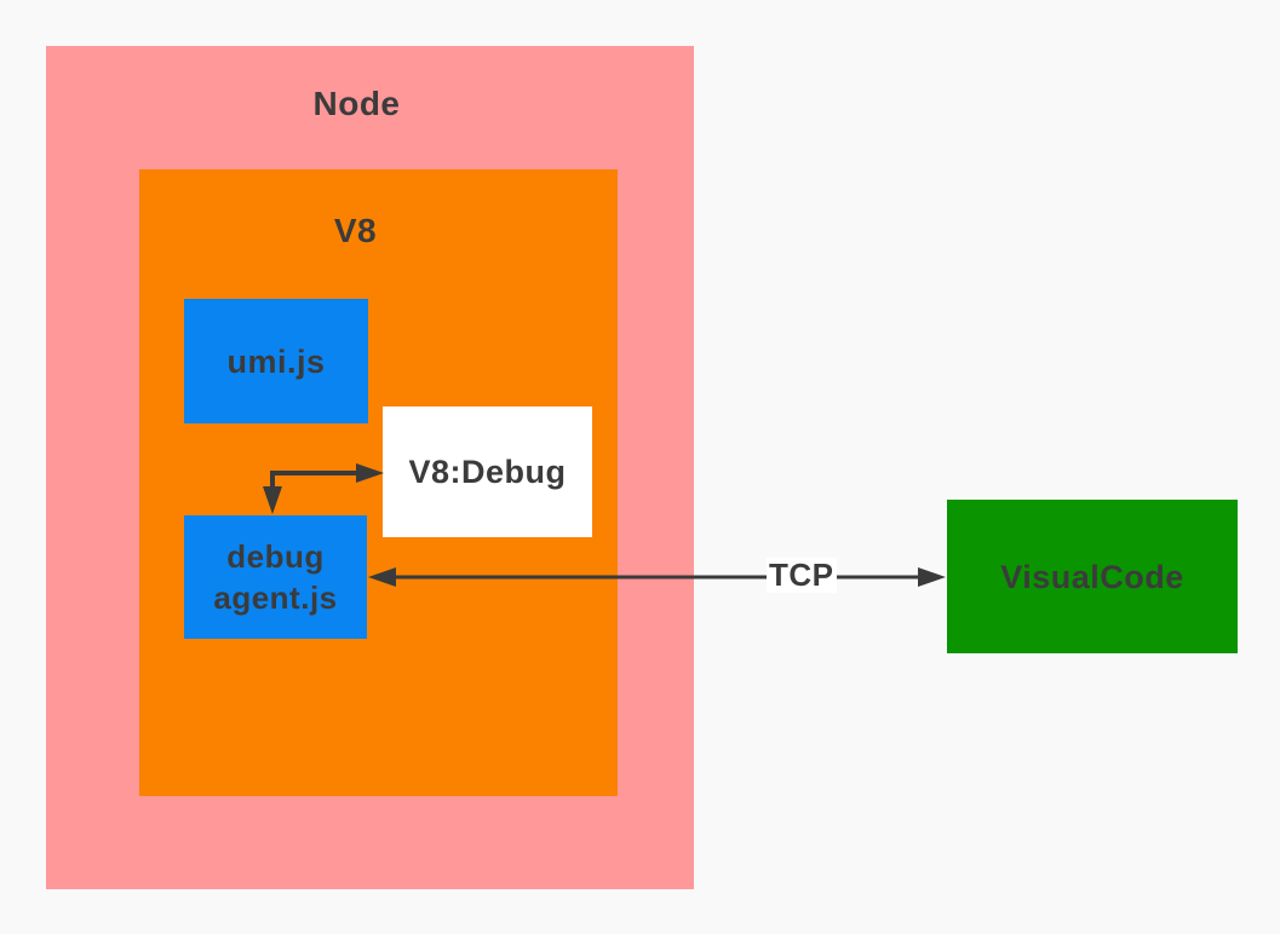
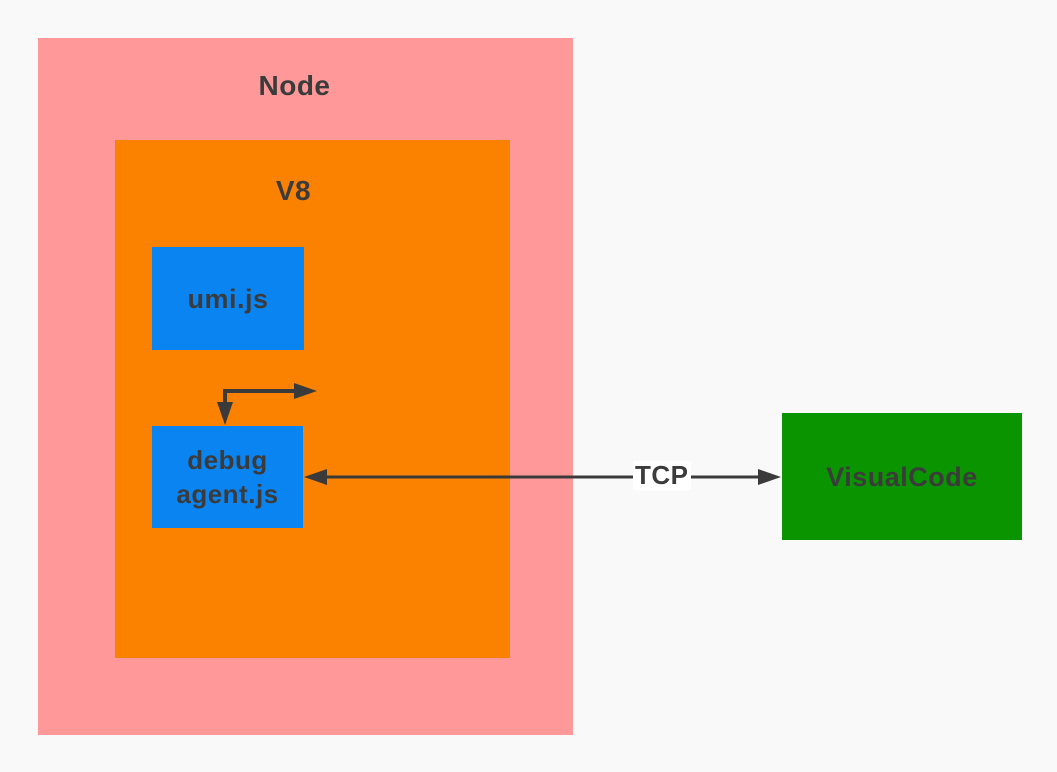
  Node
  V8
  umi.js
- V8:Debug
  debug
  agent.js
  VisualCode
  TCP
